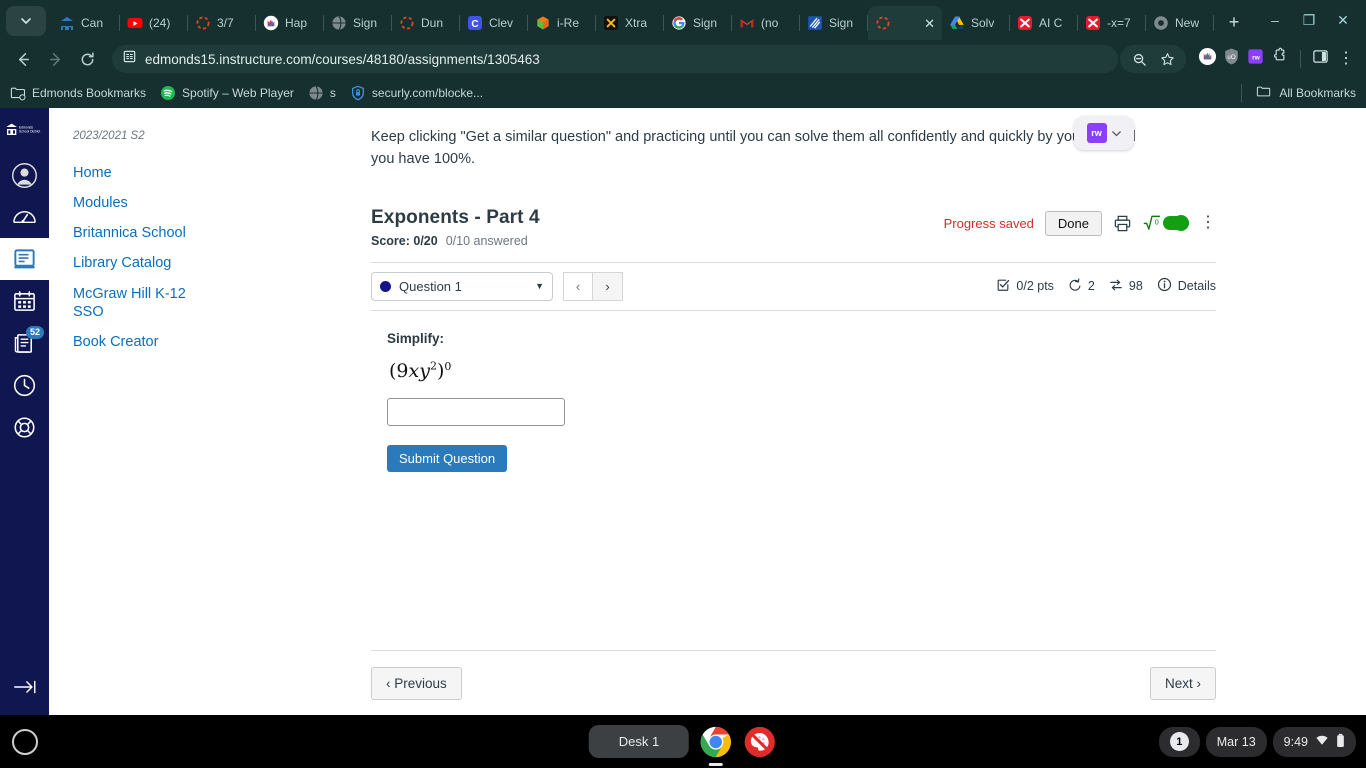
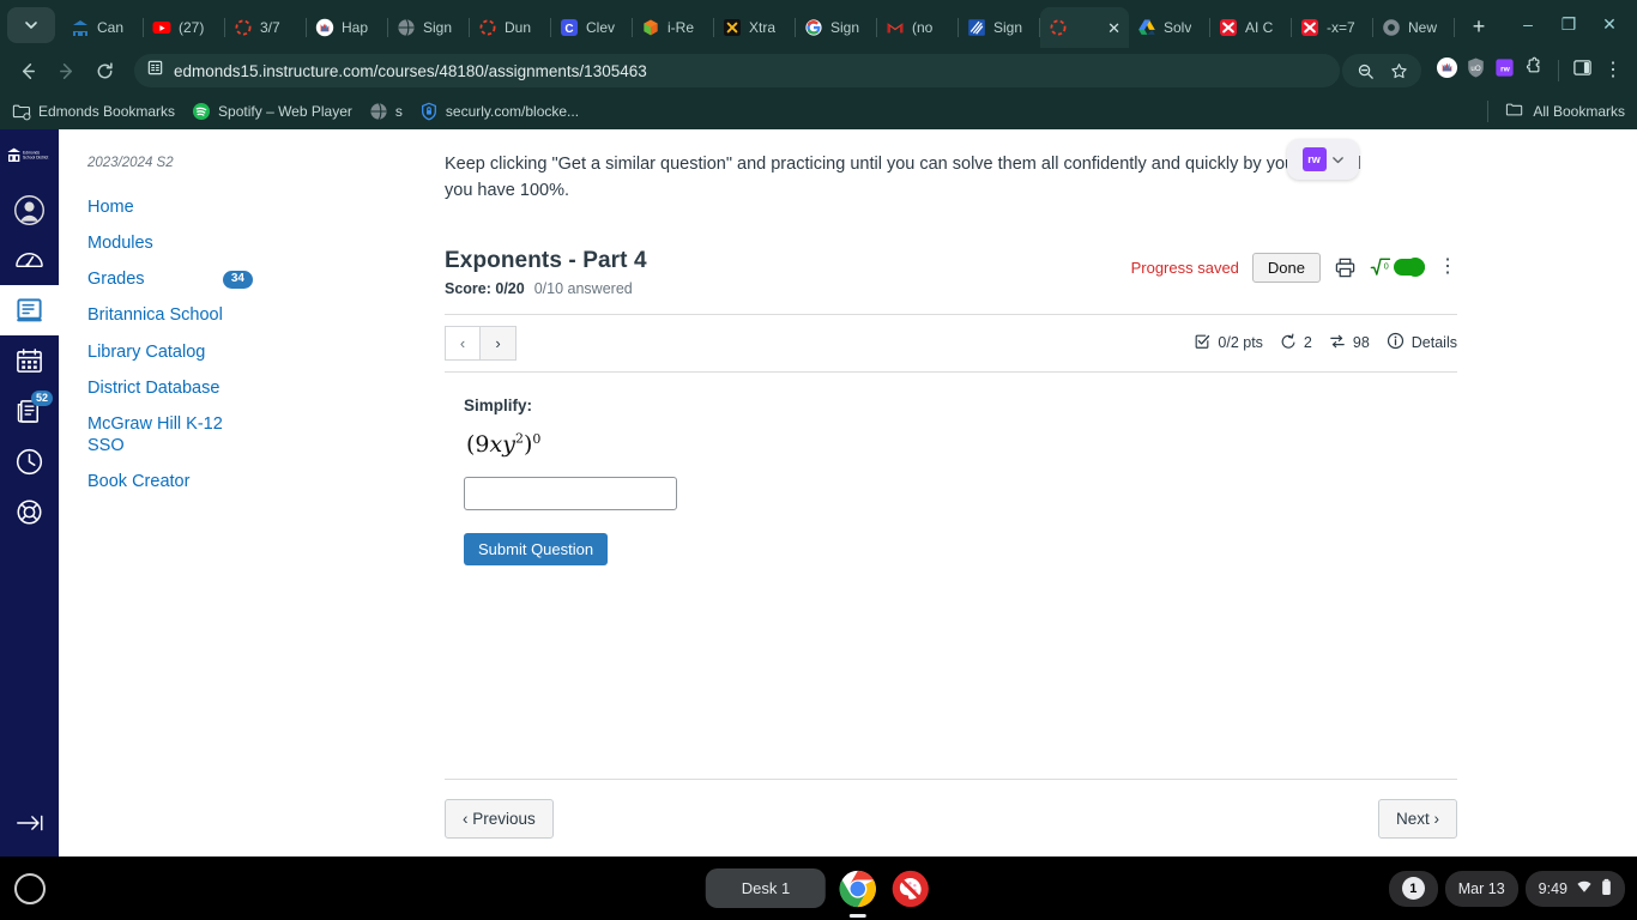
  Can
- (24)
+ (27)
  3/7
  Hap
  Sign
  Dun
  C
  Clev
  i-Re
  Xtra
  Sign
  (no
  Sign
  ✕
  Solv
  AI C
  -x=7
  New
  +
  –
  ❐
  ✕
  edmonds15.instructure.com/courses/48180/assignments/1305463
  ⋮
  Edmonds Bookmarks
  Spotify – Web Player
  s
  securly.com/blocke...
  All Bookmarks
  52
- 2023/2021 S2
+ 2023/2024 S2
  Home
  Modules
+ Grades
+ 34
  Britannica School
  Library Catalog
+ District Database
  McGraw Hill K-12 SSO
  Book Creator
  rw
  Keep clicking "Get a similar question" and practicing until you can solve them all confidently and quickly by yo you have 100%.
  Exponents - Part 4
  Score: 0/20 0/10 answered
  Progress saved
  Done
  0
  ⋮
- Question 1
- ▼
  ‹
  ›
  0/2 pts
  2
  98
  Details
  Simplify:
  (9xy2)0
  Submit Question
  ‹ Previous
  Next ›
  Desk 1
  1
  Mar 13
  9:49
